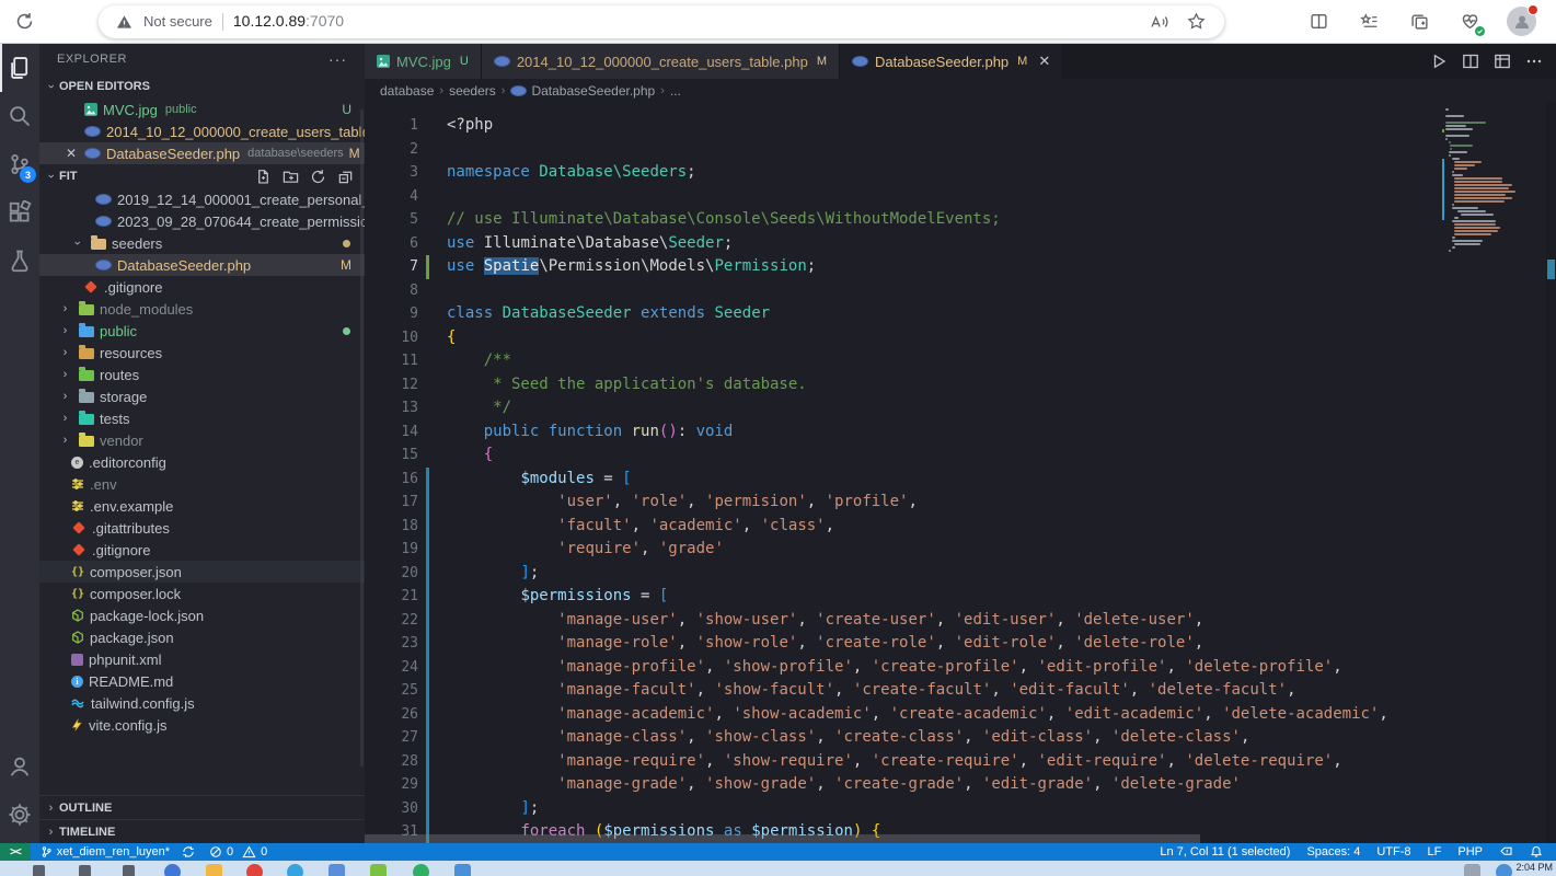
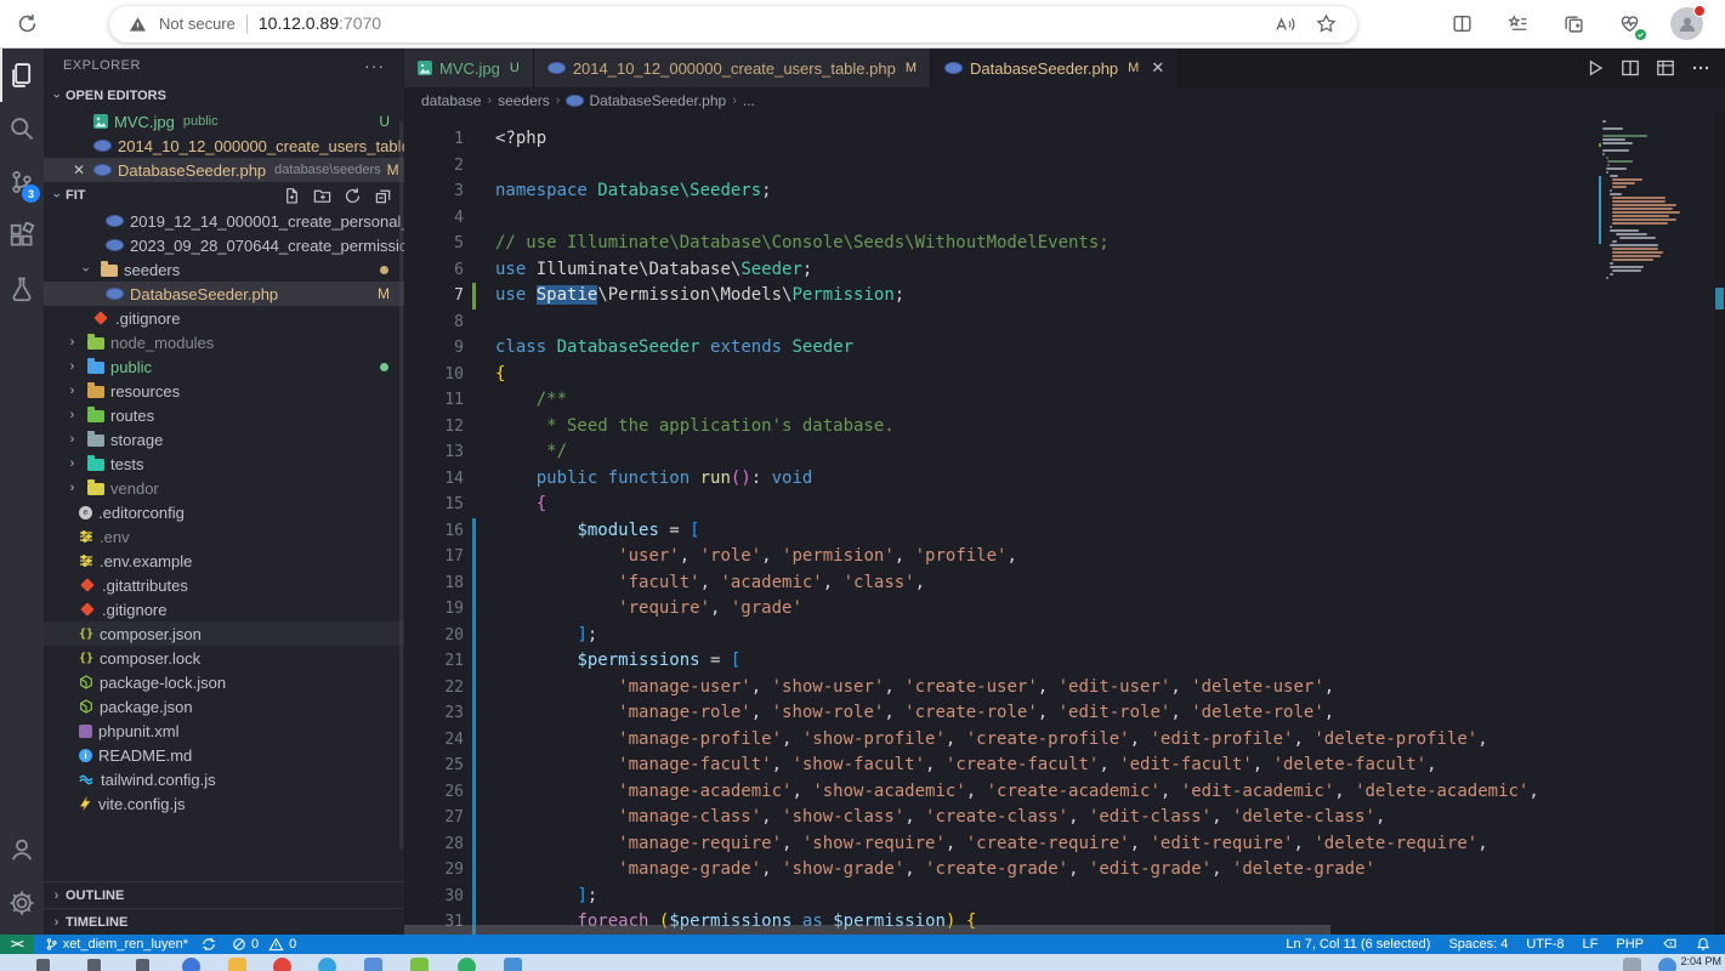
  Not secure
  10.12.0.89:7070
  3
  EXPLORER
  ···
  OPEN EDITORS
  MVC.jpg
  public
  U
  2014_10_12_000000_create_users_tabl
  ✕
  DatabaseSeeder.php
  database\seeders
  M
  FIT
  2019_12_14_000001_create_personal
  2023_09_28_070644_create_permissio
  seeders
  DatabaseSeeder.php
  M
  .gitignore
  ›
  node_modules
  ›
  public
  ›
  resources
  ›
  routes
  ›
  storage
  ›
  tests
  ›
  vendor
  .editorconfig
  .env
  .env.example
  .gitattributes
  .gitignore
  {}
  composer.json
  {}
  composer.lock
  package-lock.json
  package.json
  phpunit.xml
  i
  README.md
  tailwind.config.js
  vite.config.js
  ›
  OUTLINE
  ›
  TIMELINE
  MVC.jpg
  U
  2014_10_12_000000_create_users_table.php
  M
  DatabaseSeeder.php
  M
  ✕
  database
  ›
  seeders
  ›
  DatabaseSeeder.php
  ›
  ...
  1
  <?php
  2
  3
  namespace Database\Seeders;
  4
  5
  // use Illuminate\Database\Console\Seeds\WithoutModelEvents;
  6
  use Illuminate\Database\Seeder;
  7
  use Spatie\Permission\Models\Permission;
  8
  9
  class DatabaseSeeder extends Seeder
  10
  {
  11
  /**
  12
  * Seed the application's database.
  13
  */
  14
  public function run(): void
  15
  {
  16
  $modules = [
  17
  'user', 'role', 'permision', 'profile',
  18
  'facult', 'academic', 'class',
  19
  'require', 'grade'
  20
  ];
  21
  $permissions = [
  22
  'manage-user', 'show-user', 'create-user', 'edit-user', 'delete-user',
  23
  'manage-role', 'show-role', 'create-role', 'edit-role', 'delete-role',
  24
  'manage-profile', 'show-profile', 'create-profile', 'edit-profile', 'delete-profile',
  25
  'manage-facult', 'show-facult', 'create-facult', 'edit-facult', 'delete-facult',
  26
  'manage-academic', 'show-academic', 'create-academic', 'edit-academic', 'delete-academic',
  27
  'manage-class', 'show-class', 'create-class', 'edit-class', 'delete-class',
  28
  'manage-require', 'show-require', 'create-require', 'edit-require', 'delete-require',
  29
  'manage-grade', 'show-grade', 'create-grade', 'edit-grade', 'delete-grade'
  30
  ];
  31
  foreach ($permissions as $permission) {
  ><
  xet_diem_ren_luyen*
  0
  0
- Ln 7, Col 11 (1 selected)
+ Ln 7, Col 11 (6 selected)
  Spaces: 4
  UTF-8
  LF
  PHP
  2:04 PM
